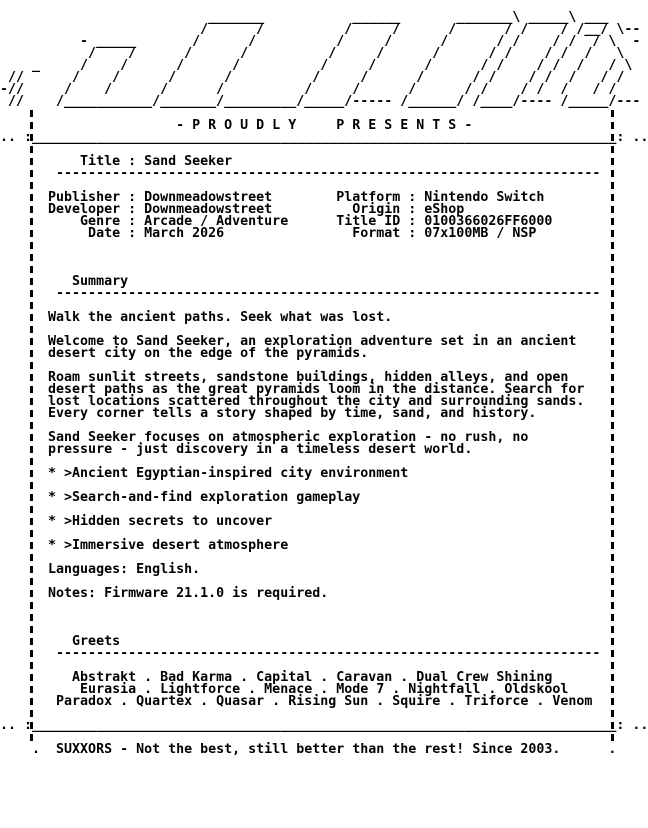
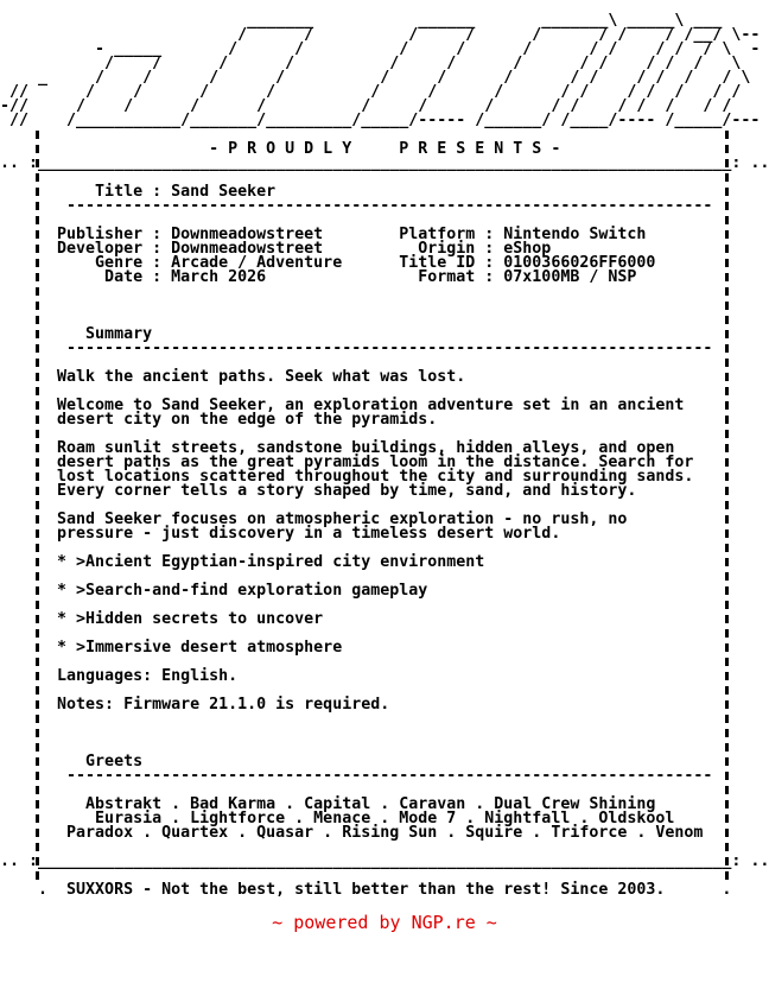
  _______ ______ _______\ _____\ ___
  / / / / / / / / /__/ \--
  - _____ / / / / / / / / / / \ -
  / / / / / / / / / / / / \
  _ / / / / / / / / / / / / / \
  // / / / / / / / / / / / / / /
  -// / / / / / / / / / / / / / /
  // /___________/_______/_________/_____/----- /______/ /____/---- /_____/---
  - P R O U D L Y P R E S E N T S -
  .. :________________________________________________________________________: ..
  Title : Sand Seeker
  --------------------------------------------------------------------
  Publisher : Downmeadowstreet Platform : Nintendo Switch
  Developer : Downmeadowstreet Origin : eShop
  Genre : Arcade / Adventure Title ID : 0100366026FF6000
  Date : March 2026 Format : 07x100MB / NSP
  Summary
  --------------------------------------------------------------------
  Walk the ancient paths. Seek what was lost.
  Welcome to Sand Seeker, an exploration adventure set in an ancient
  desert city on the edge of the pyramids.
  Roam sunlit streets, sandstone buildings, hidden alleys, and open
  desert paths as the great pyramids loom in the distance. Search for
  lost locations scattered throughout the city and surrounding sands.
  Every corner tells a story shaped by time, sand, and history.
  Sand Seeker focuses on atmospheric exploration - no rush, no
  pressure - just discovery in a timeless desert world.
  * >Ancient Egyptian-inspired city environment
  * >Search-and-find exploration gameplay
  * >Hidden secrets to uncover
  * >Immersive desert atmosphere
  Languages: English.
  Notes: Firmware 21.1.0 is required.
  Greets
  --------------------------------------------------------------------
  Abstrakt . Bad Karma . Capital . Caravan . Dual Crew Shining
  Eurasia . Lightforce . Menace . Mode 7 . Nightfall . Oldskool
  Paradox . Quartex . Quasar . Rising Sun . Squire . Triforce . Venom
  .. :________________________________________________________________________: ..
  . SUXXORS - Not the best, still better than the rest! Since 2003. .
+ ~ powered by NGP.re ~
